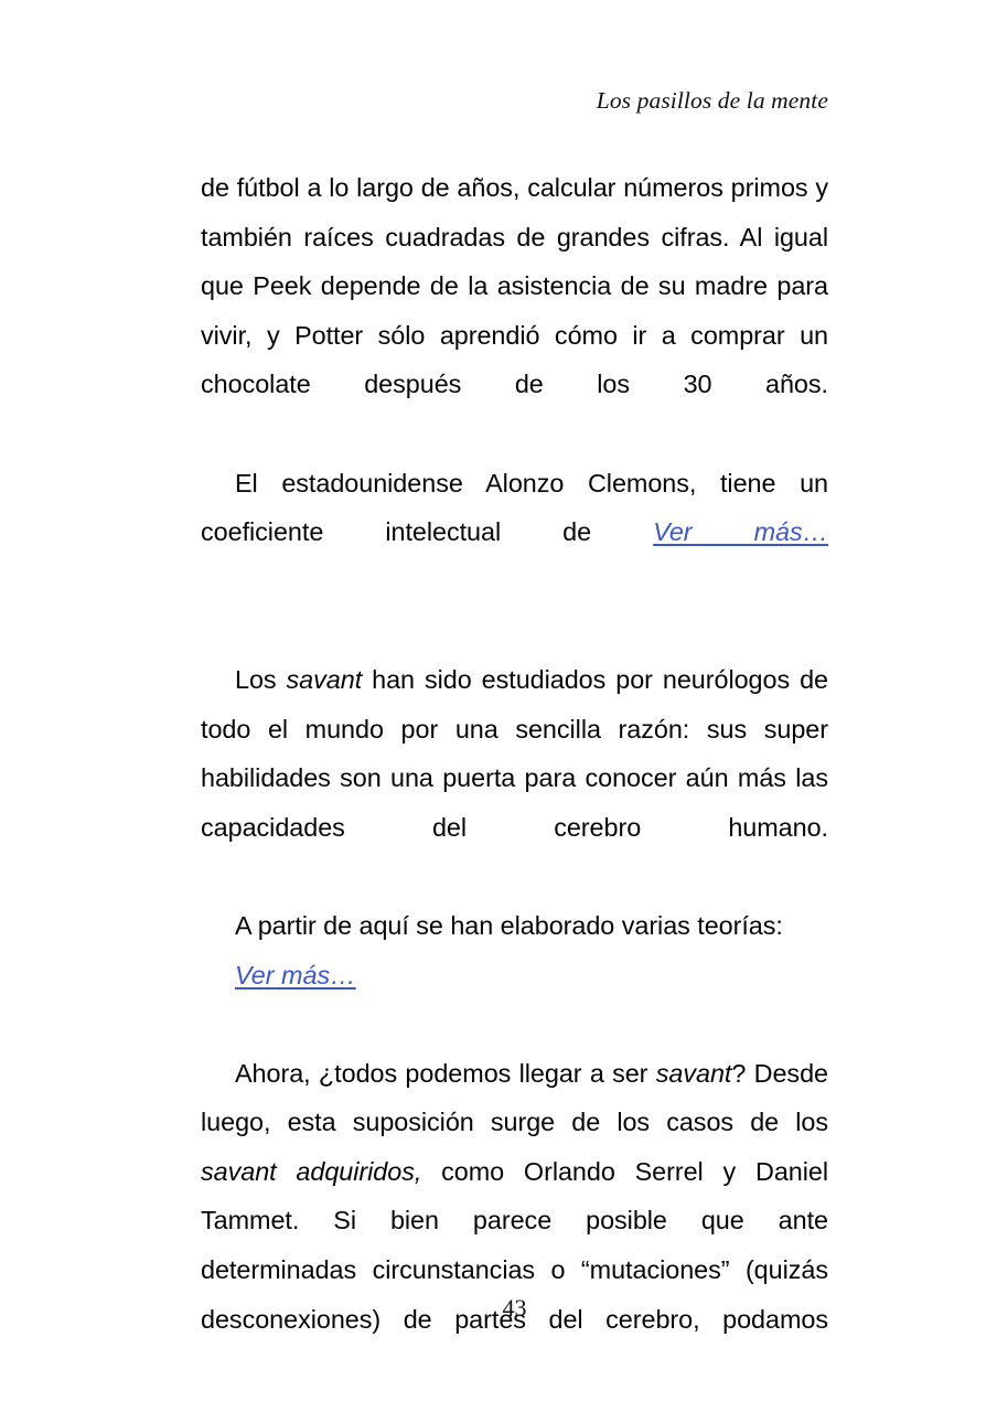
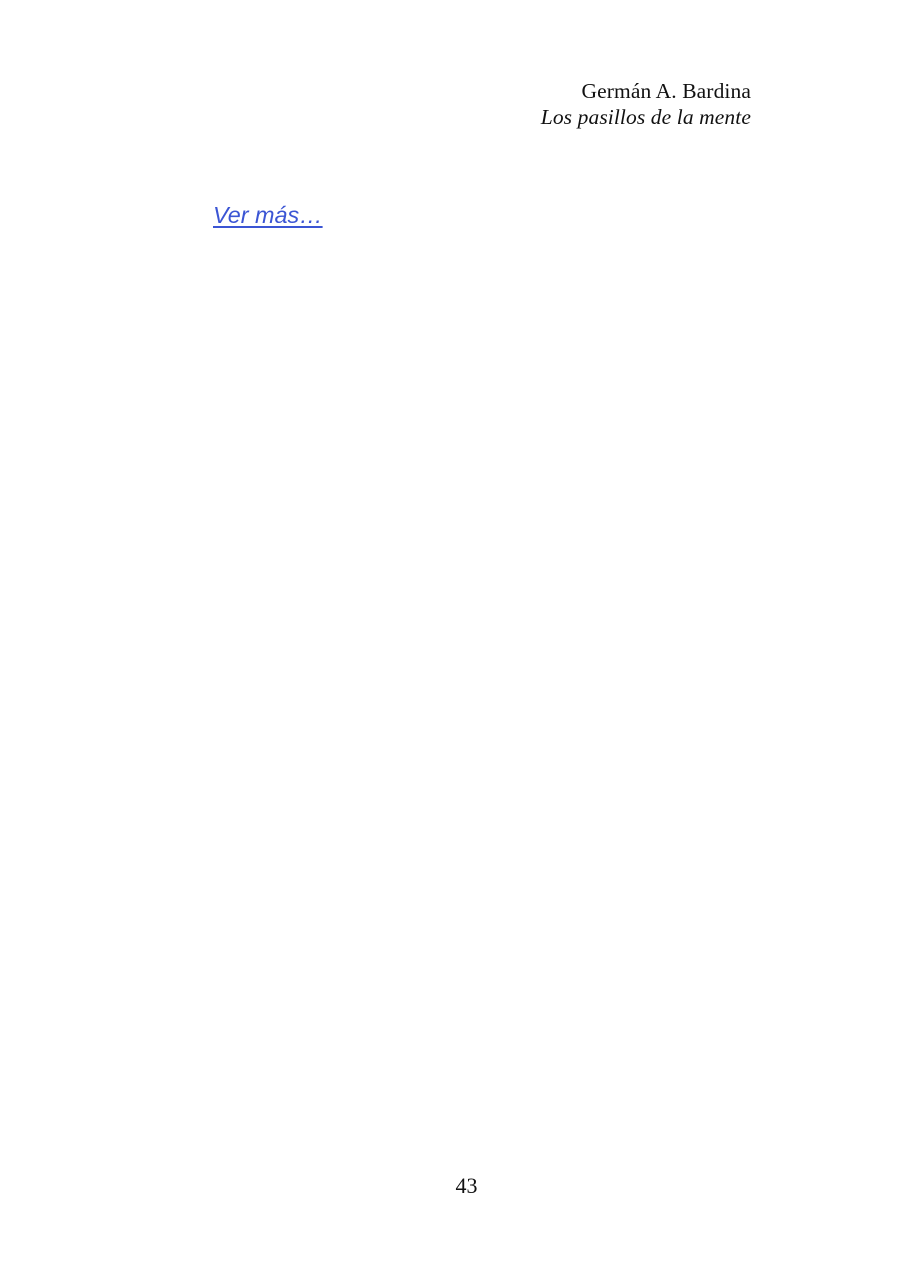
+ Germán A. Bardina
  Los pasillos de la mente
- de fútbol a lo largo de años, calcular números primos y también raíces cuadradas de grandes cifras. Al igual que Peek depende de la asistencia de su madre para vivir, y Potter sólo aprendió cómo ir a comprar un chocolate después de los 30 años.
- El estadounidense Alonzo Clemons, tiene un coeficiente intelectual de Ver más…
- Los savant han sido estudiados por neurólogos de todo el mundo por una sencilla razón: sus super habilidades son una puerta para conocer aún más las capacidades del cerebro humano.
- A partir de aquí se han elaborado varias teorías:
  Ver más…
- Ahora, ¿todos podemos llegar a ser savant? Desde luego, esta suposición surge de los casos de los savant adquiridos, como Orlando Serrel y Daniel Tammet. Si bien parece posible que ante determinadas circunstancias o “mutaciones” (quizás desconexiones) de partes del cerebro, podamos
  43
